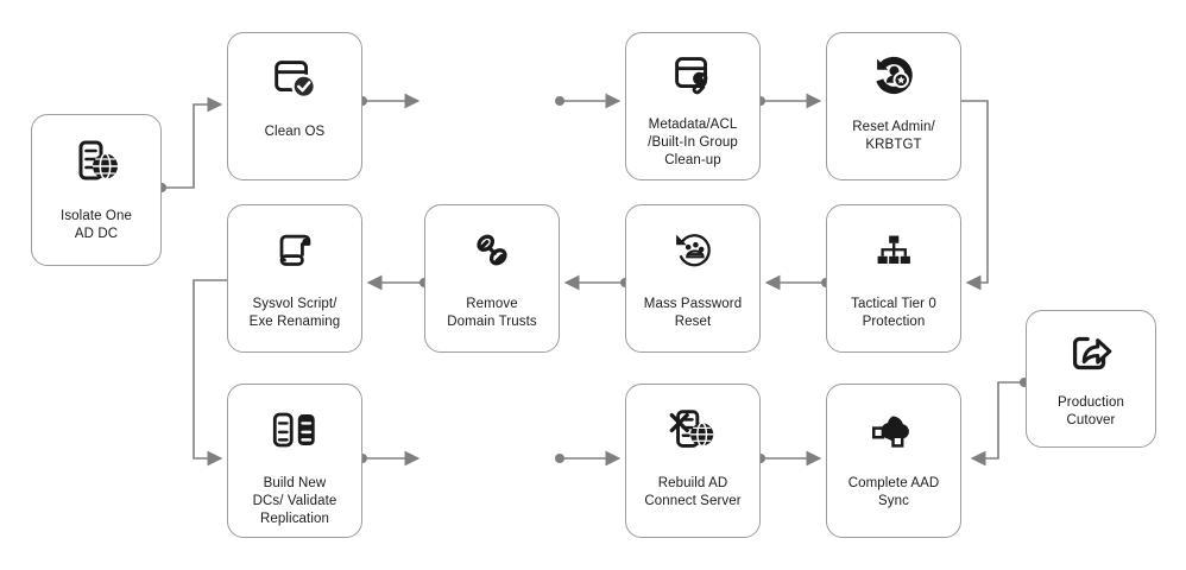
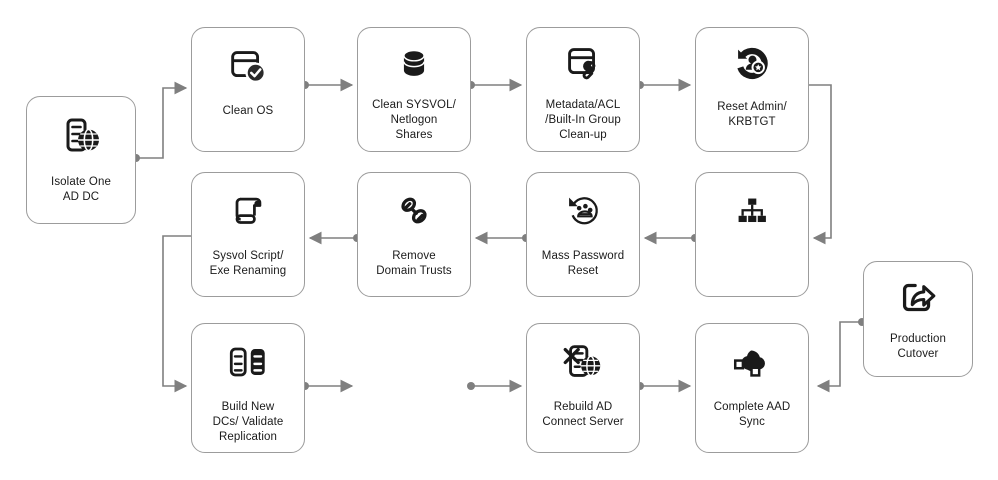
  Isolate One
  AD DC
  Clean OS
+ Clean SYSVOL/
+ Netlogon
+ Shares
  Metadata/ACL
  /Built-In Group
  Clean-up
  Reset Admin/
  KRBTGT
  Sysvol Script/
  Exe Renaming
  Remove
  Domain Trusts
  Mass Password
  Reset
- Tactical Tier 0
- Protection
  Build New
  DCs/ Validate
  Replication
  Rebuild AD
  Connect Server
  Complete AAD
  Sync
  Production
  Cutover
